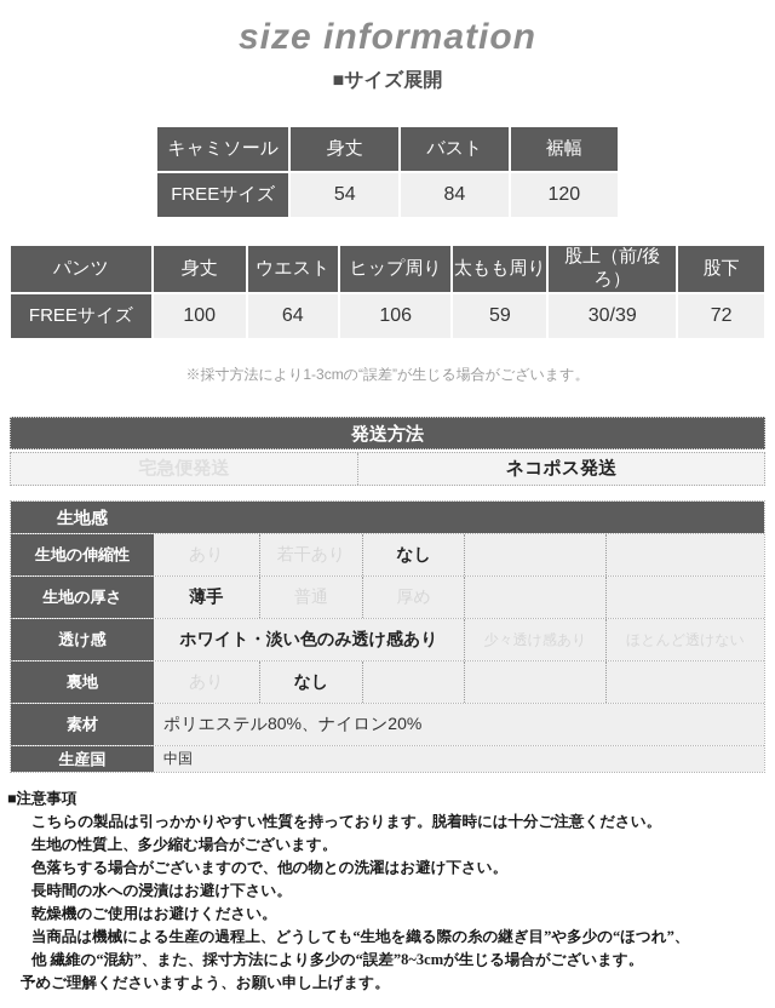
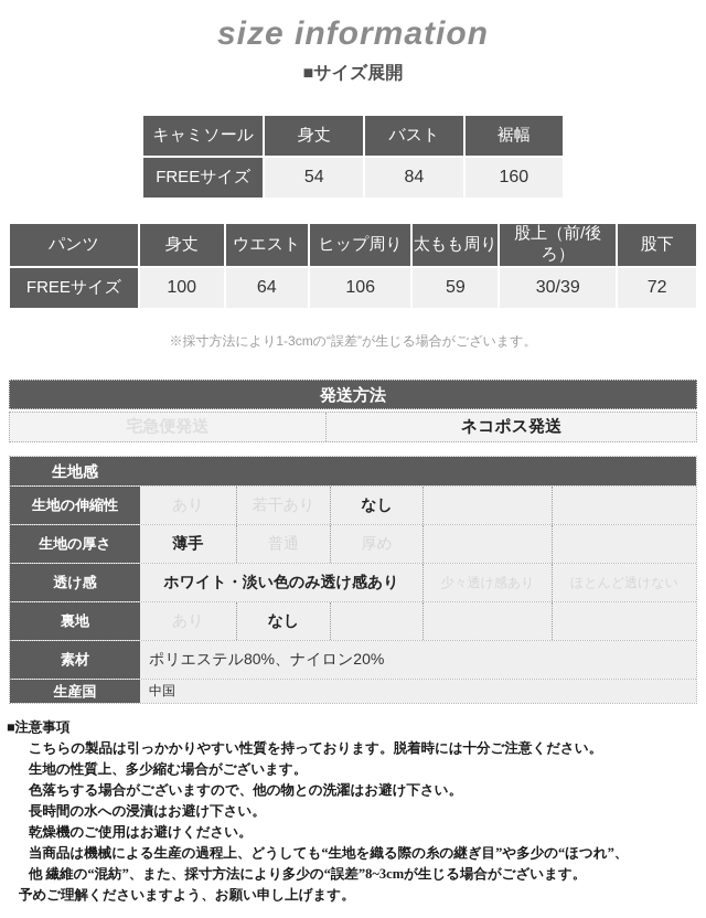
  size information
  ■サイズ展開
  キャミソール	身丈	バスト	裾幅
- FREEサイズ	54	84	120
+ FREEサイズ	54	84	160
  パンツ	身丈	ウエスト	ヒップ周り	太もも周り	股上（前/後ろ）	股下
  FREEサイズ	100	64	106	59	30/39	72
  ※採寸方法により1-3cmの“誤差”が生じる場合がございます。
  発送方法
  ネコポス発送
  生地感
  生地の伸縮性
  あり
  若干あり
  なし
  生地の厚さ
  薄手
  普通
  厚め
  透け感
  ホワイト・淡い色のみ透け感あり
  少々透け感あり
  ほとんど透けない
  裏地
  あり
  なし
  素材
  ポリエステル80%、ナイロン20%
  生産国
  中国
  ■注意事項
  こちらの製品は引っかかりやすい性質を持っております。脱着時には十分ご注意ください。
  生地の性質上、多少縮む場合がございます。
  色落ちする場合がございますので、他の物との洗濯はお避け下さい。
  長時間の水への浸漬はお避け下さい。
  乾燥機のご使用はお避けください。
  当商品は機械による生産の過程上、どうしても“生地を織る際の糸の継ぎ目”や多少の“ほつれ”、
  他 繊維の“混紡”、また、採寸方法により多少の“誤差”8~3cmが生じる場合がございます。
  予めご理解くださいますよう、お願い申し上げます。
